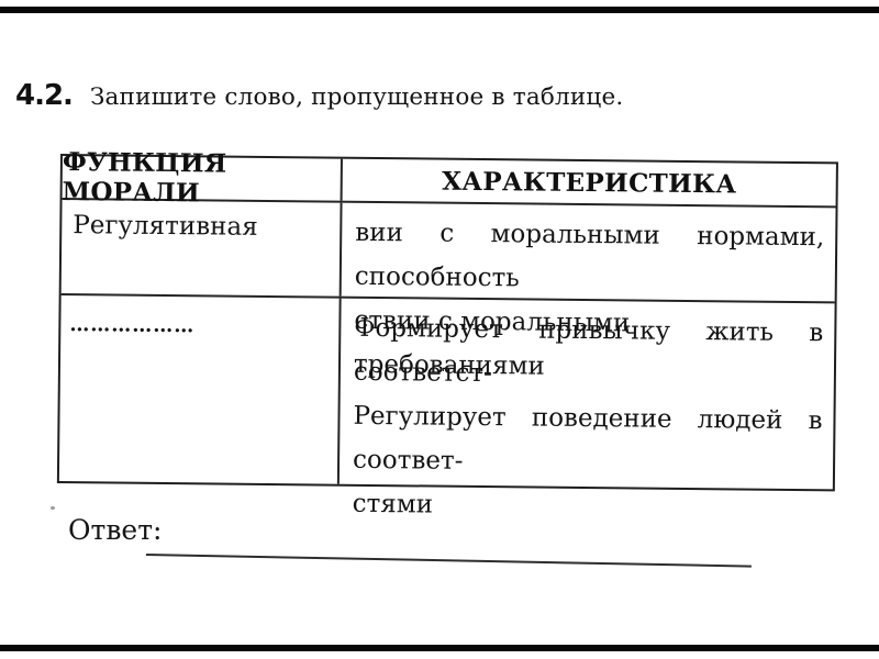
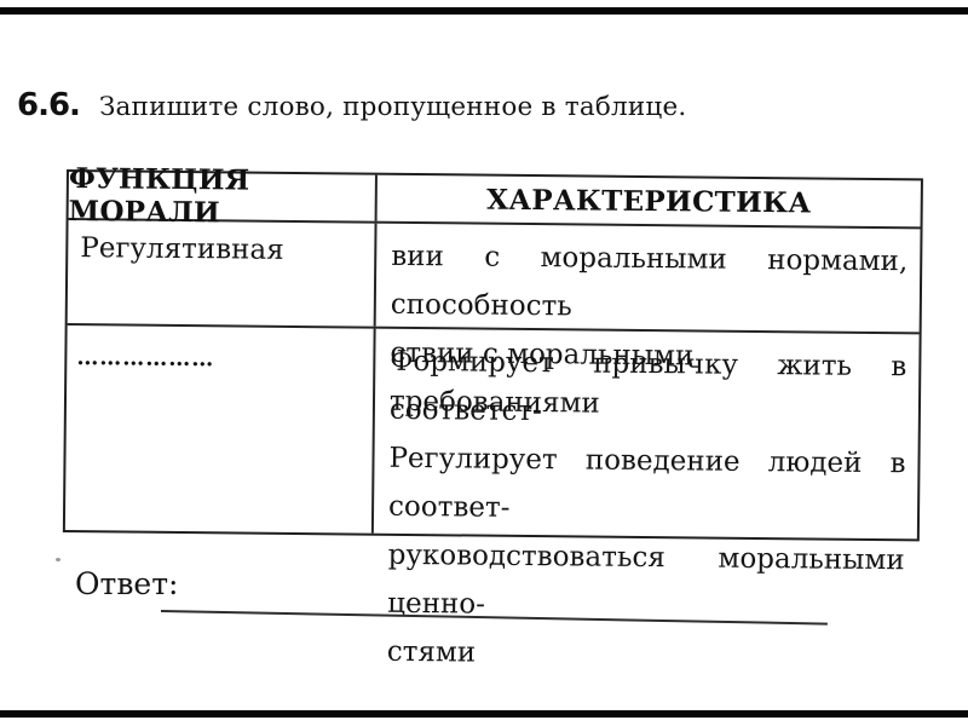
- 4.2.
+ 6.6.
  Запишите слово, пропущенное в таблице.
  ФУНКЦИЯ МОРАЛИ
  ХАРАКТЕРИСТИКА
  Регулятивная
  вии с моральными нормами, способность
  ствии с моральными требованиями
  ………………
  Формирует привычку жить в соответст-
  Регулирует поведение людей в соответ-
+ руководствоваться моральными ценно-
  стями
  Ответ:
